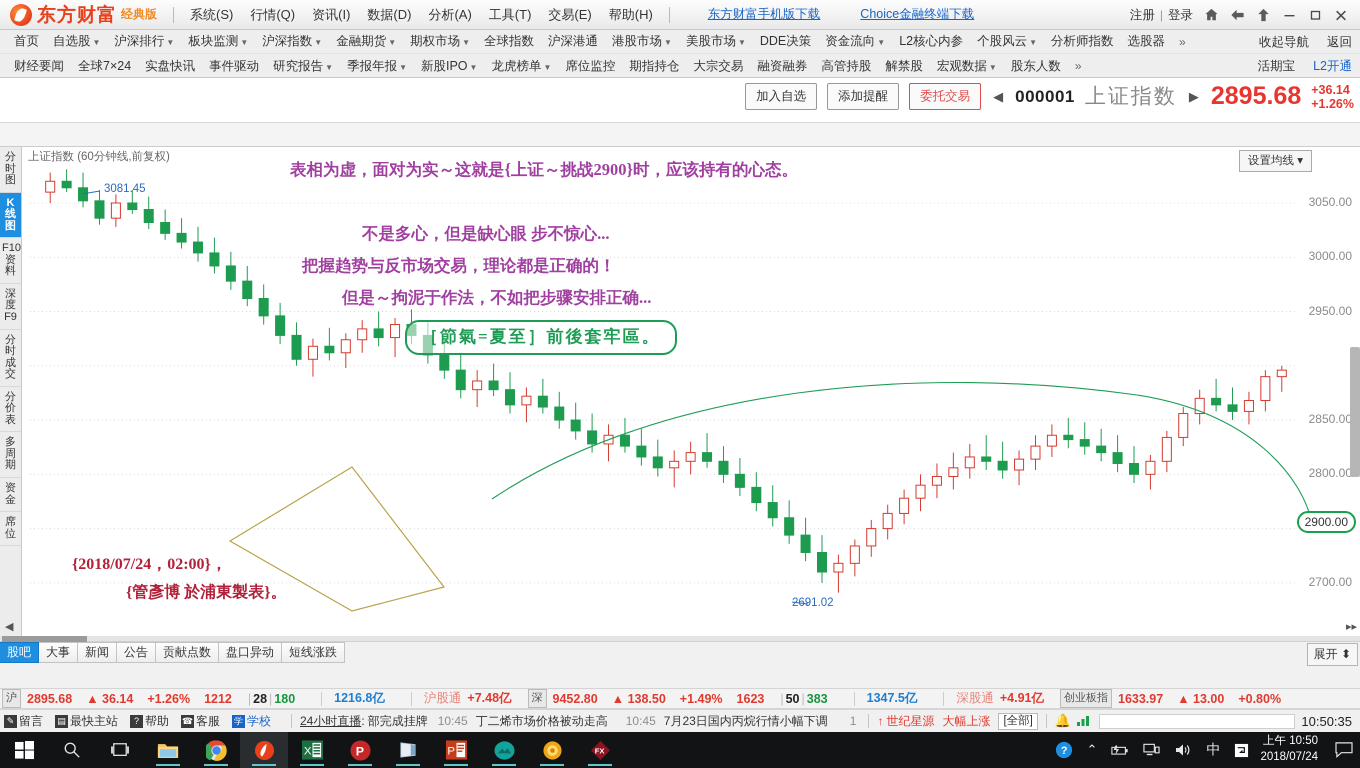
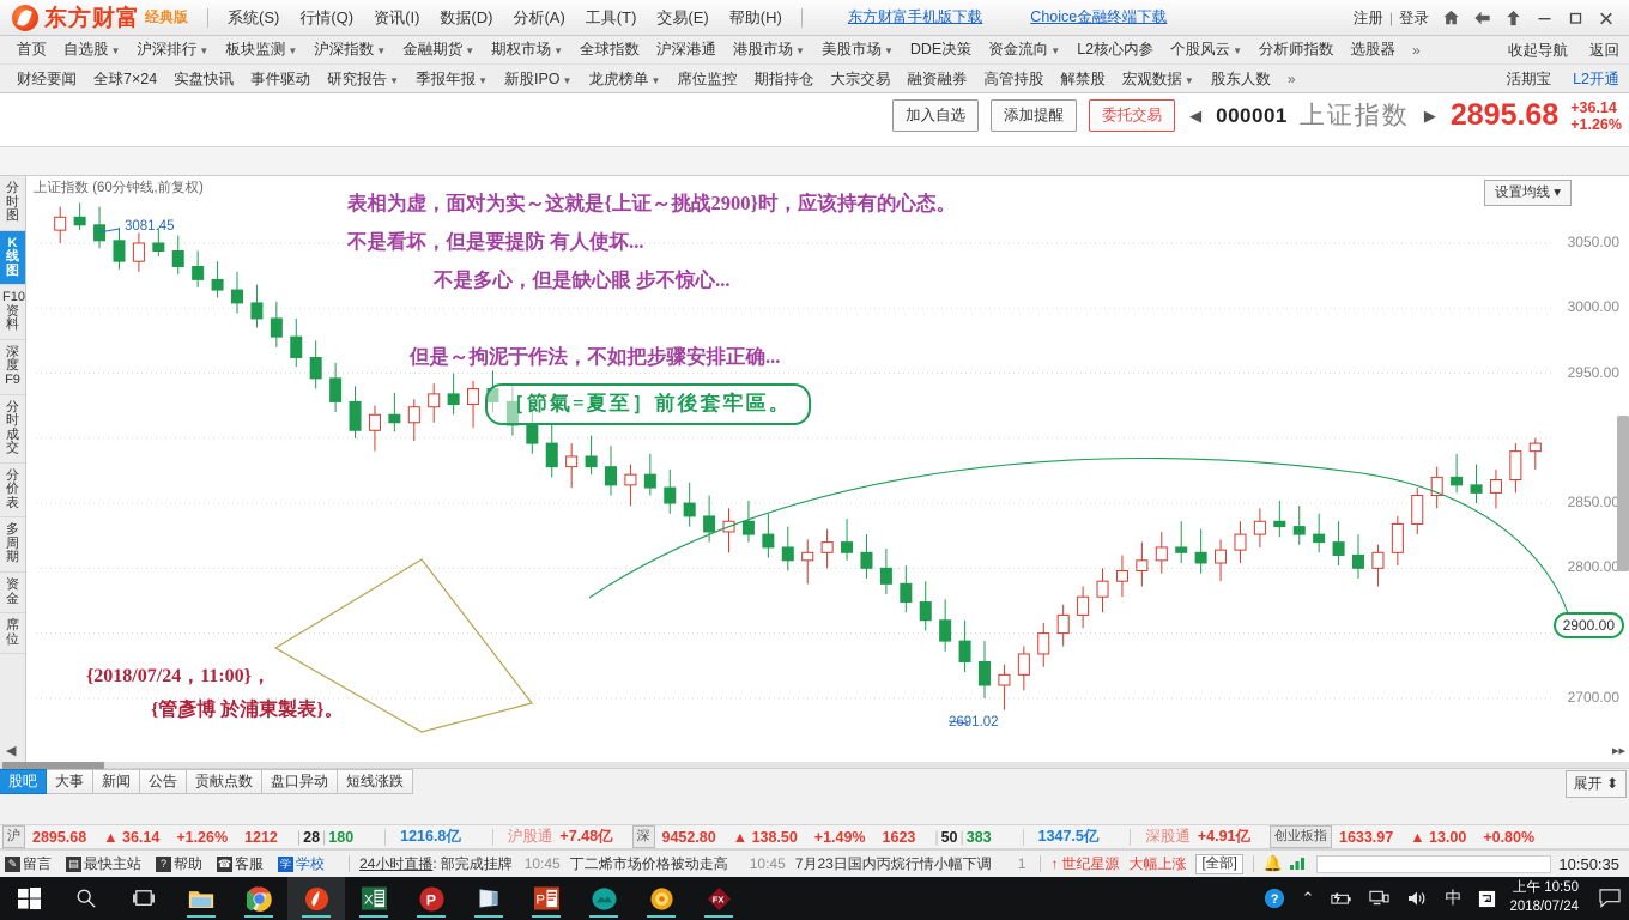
  东方财富
  经典版
  系统(S)
  行情(Q)
  资讯(I)
  数据(D)
  分析(A)
  工具(T)
  交易(E)
  帮助(H)
  东方财富手机版下载
  Choice金融终端下载
  注册
  |
  登录
  首页
  自选股 ▼
  沪深排行 ▼
  板块监测 ▼
  沪深指数 ▼
  金融期货 ▼
  期权市场 ▼
  全球指数
  沪深港通
  港股市场 ▼
  美股市场 ▼
  DDE决策
  资金流向 ▼
  L2核心内参
  个股风云 ▼
  分析师指数
  选股器
  »
  收起导航
  返回
  财经要闻
  全球7×24
  实盘快讯
  事件驱动
  研究报告 ▼
  季报年报 ▼
  新股IPO ▼
  龙虎榜单 ▼
  席位监控
  期指持仓
  大宗交易
  融资融券
  高管持股
  解禁股
  宏观数据 ▼
  股东人数
  »
  活期宝
  L2开通
  加入自选
  添加提醒
  委托交易
  ◀
  000001
  上证指数
  ▶
  2895.68
  +36.14
  +1.26%
  分
  时
  图
  K
  线
  图
  F10
  资
  料
  深
  度
  F9
  分
  时
  成
  交
  分
  价
  表
  多
  周
  期
  资
  金
  席
  位
  上证指数 (60分钟线,前复权)
  设置均线 ▾
  3081.45
  2691.02
  表相为虚，面对为实～这就是{上证～挑战2900}时，应该持有的心态。
+ 不是看坏，但是要提防 有人使坏...
  不是多心，但是缺心眼 步不惊心...
- 把握趋势与反市场交易，理论都是正确的！
  但是～拘泥于作法，不如把步骤安排正确...
  ［節氣=夏至］前後套牢區。
- {2018/07/24，02:00}，
+ {2018/07/24，11:00}，
  {管彥博 於浦東製表}。
  3050.00
  3000.00
  2950.00
  2850.00
  2800.00
  2700.00
  2900.00
  ◀
  ▸▸
  展开 ⬍
  股吧
  大事
  新闻
  公告
  贡献点数
  盘口异动
  短线涨跌
  沪
  2895.68
  ▲ 36.14
  +1.26%
  1212
  |
  28
  |
  180
  1216.8亿
  沪股通
  +7.48亿
  深
  9452.80
  ▲ 138.50
  +1.49%
  1623
  |
  50
  |
  383
  1347.5亿
  深股通
  +4.91亿
  创业板指
  1633.97
  ▲ 13.00
  +0.80%
  ✎
  留言
  ▤
  最快主站
  ?
  帮助
  ☎
  客服
  学
  学校
  24小时直播
  :
  部完成挂牌
  10:45
  丁二烯市场价格被动走高
  10:45
  7月23日国内丙烷行情小幅下调
  1
  ↑
  世纪星源
  大幅上涨
  [全部]
  🔔
  10:50:35
  X
  P
  P
  FX
  ?
  ⌃
  中
  上午 10:50
  2018/07/24
